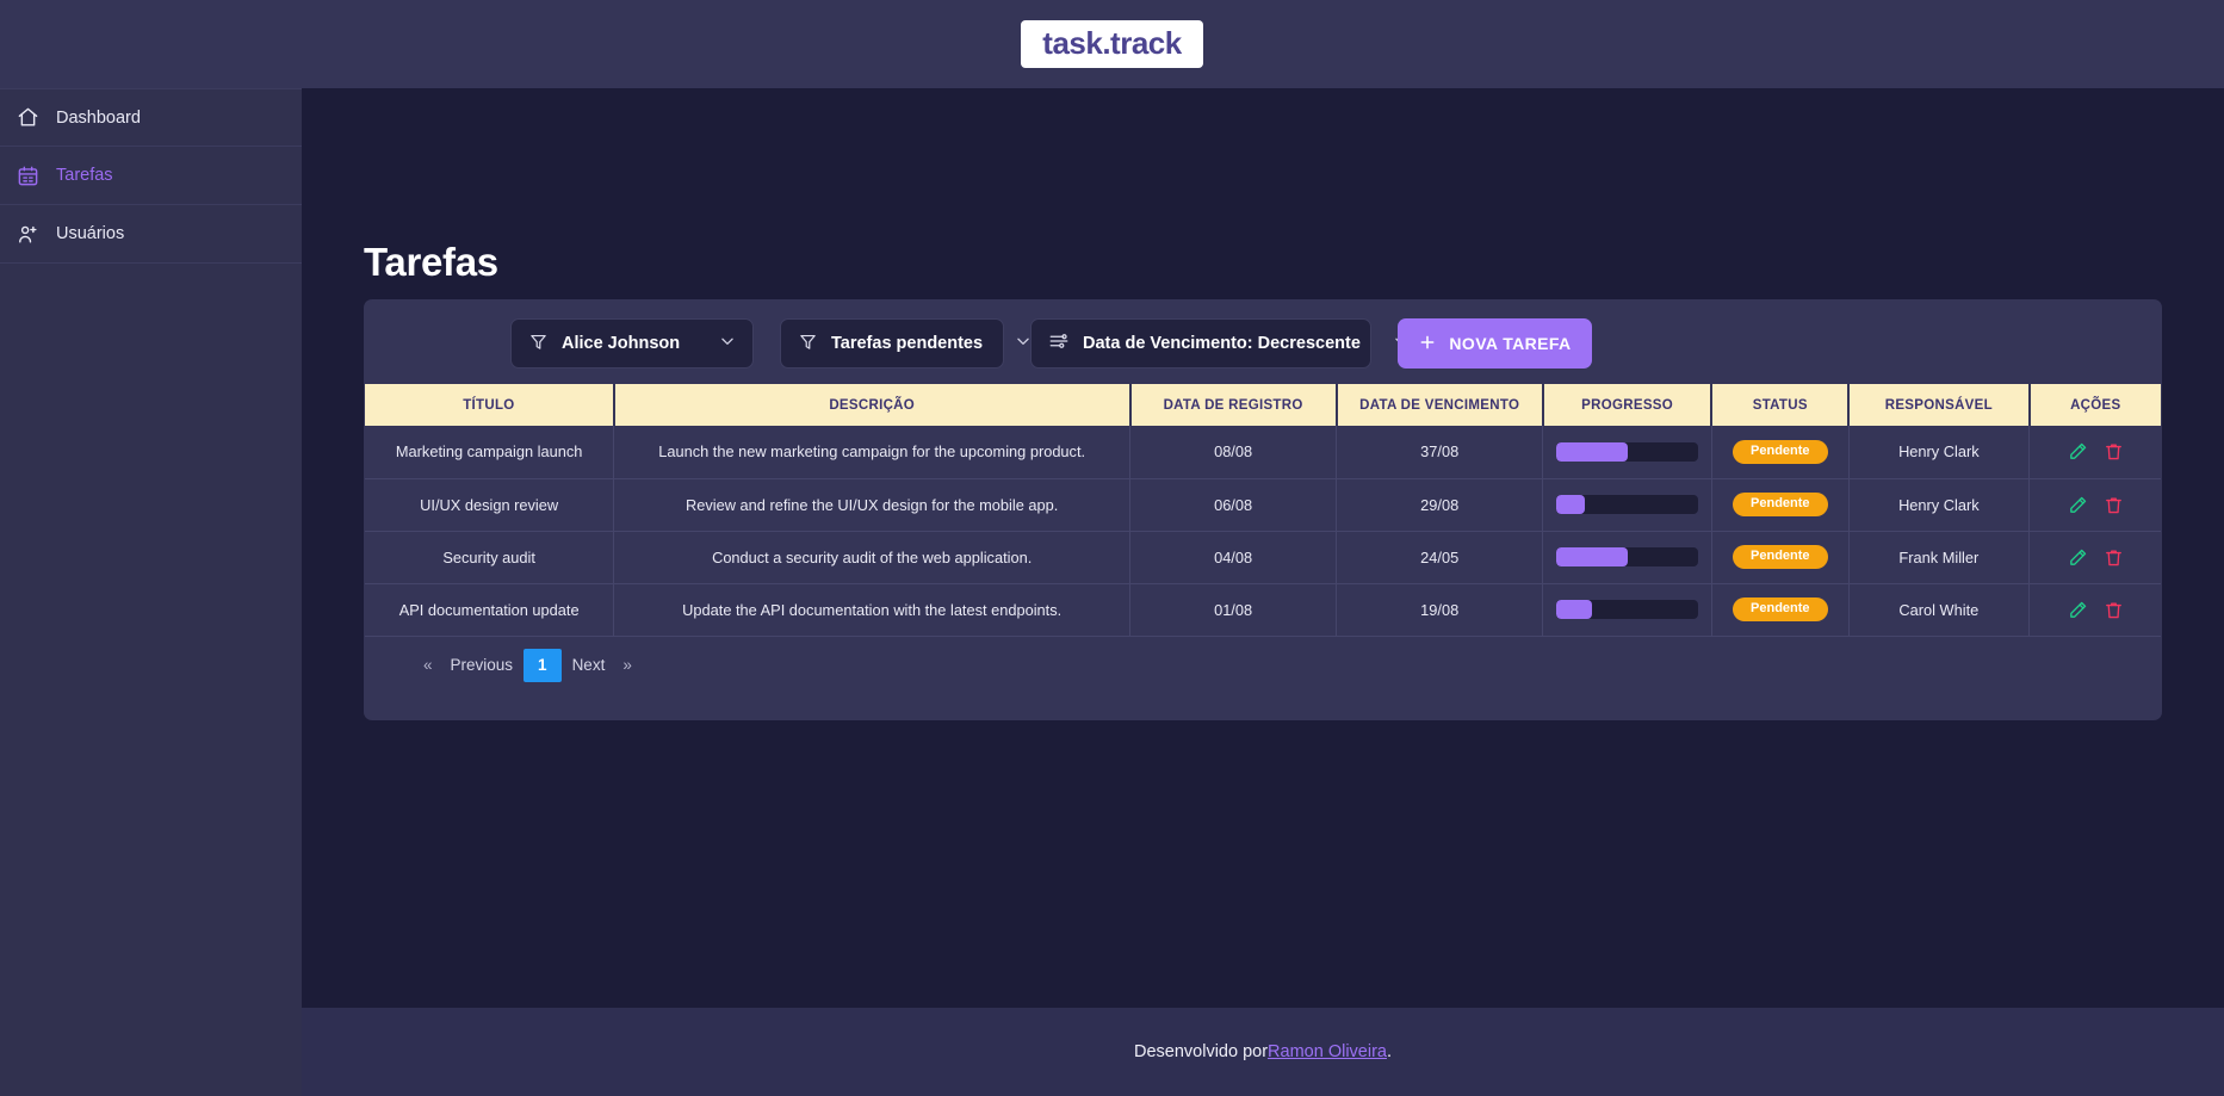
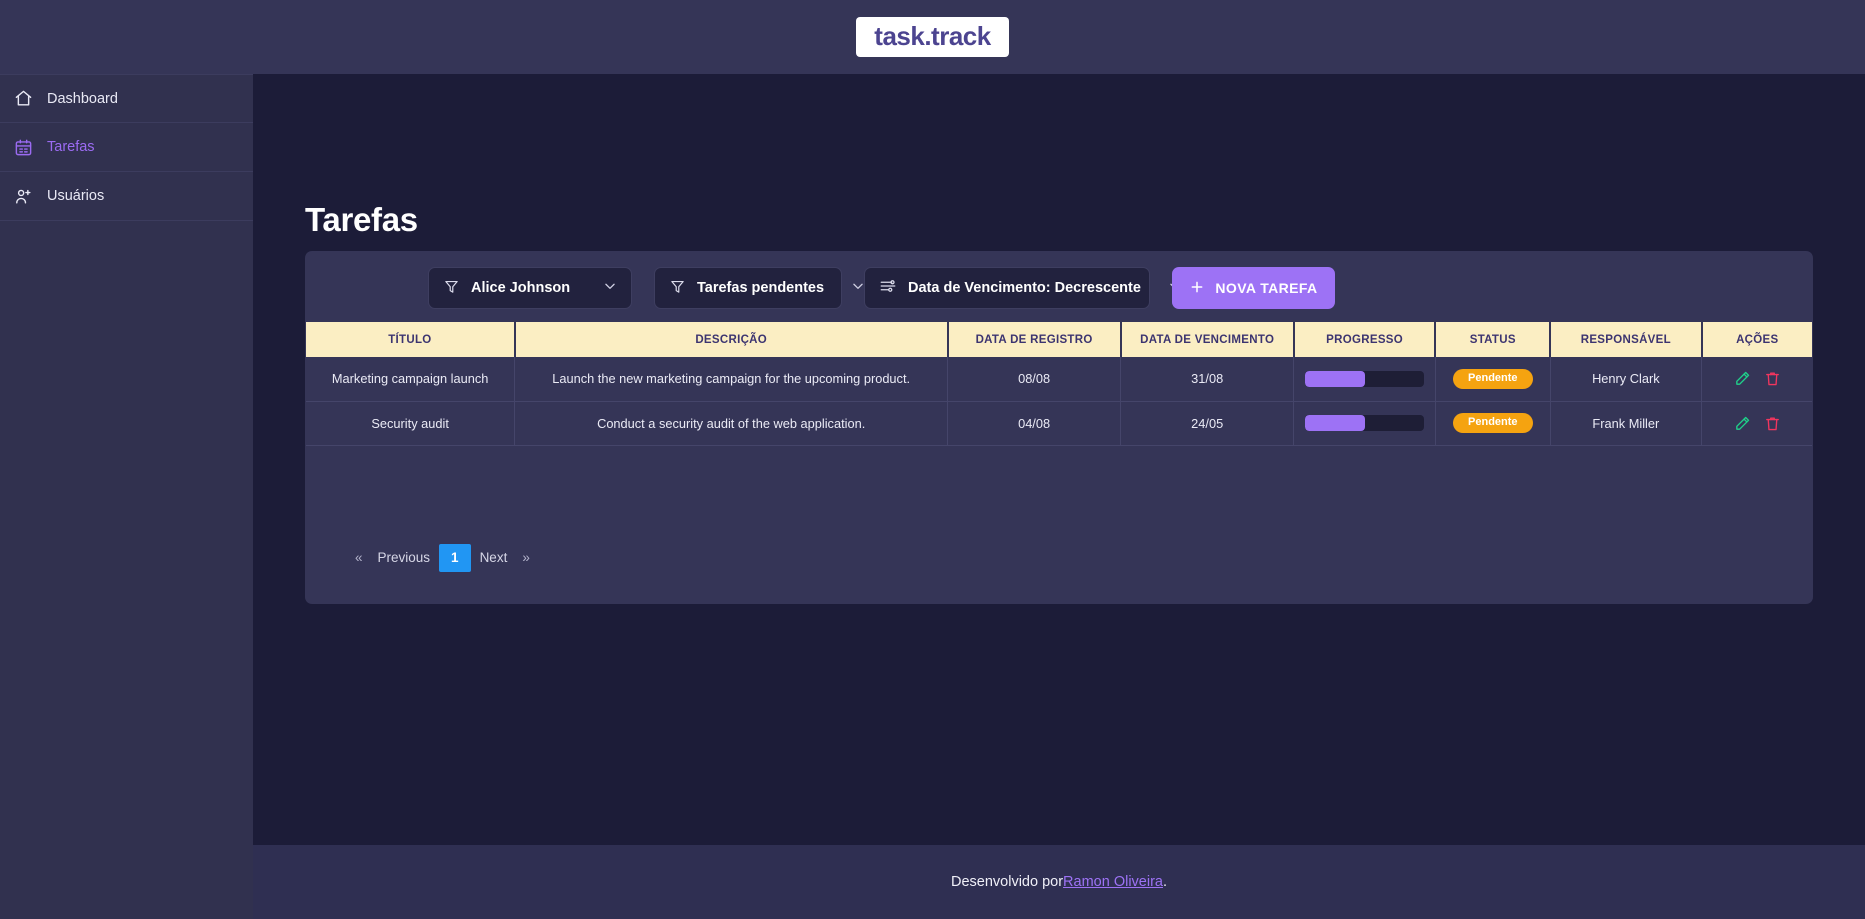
  task.track
  Dashboard
  Tarefas
  Usuários
  Tarefas
  Alice Johnson
  Tarefas pendentes
  Data de Vencimento: Decrescente
  NOVA TAREFA
  TÍTULO	DESCRIÇÃO	DATA DE REGISTRO	DATA DE VENCIMENTO	PROGRESSO	STATUS	RESPONSÁVEL	AÇÕES
- Marketing campaign launch	Launch the new marketing campaign for the upcoming product.	08/08	37/08		Pendente	Henry Clark
+ Marketing campaign launch	Launch the new marketing campaign for the upcoming product.	08/08	31/08		Pendente	Henry Clark
- UI/UX design review	Review and refine the UI/UX design for the mobile app.	06/08	29/08		Pendente	Henry Clark
  Security audit	Conduct a security audit of the web application.	04/08	24/05		Pendente	Frank Miller
- API documentation update	Update the API documentation with the latest endpoints.	01/08	19/08		Pendente	Carol White
  «
  Previous
  1
  Next
  »
  Desenvolvido por
  Ramon Oliveira
  .
